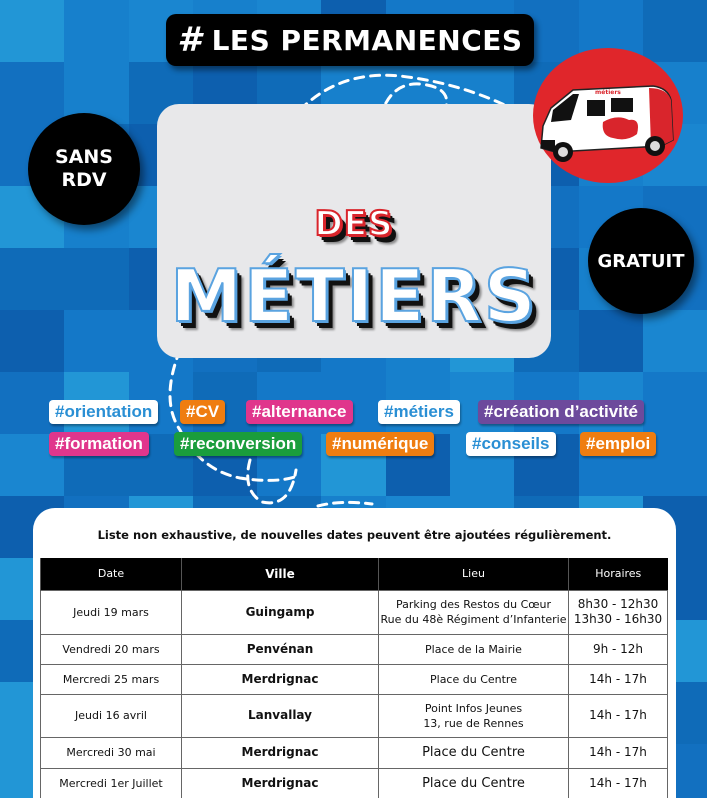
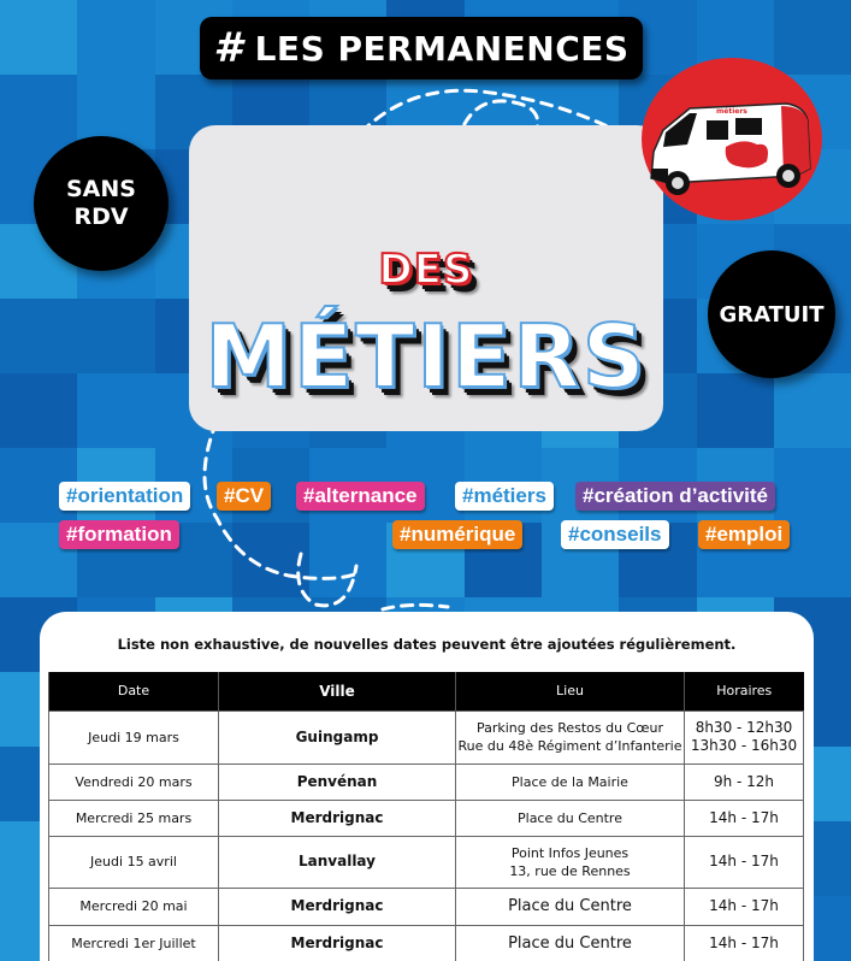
  #
  LES PERMANENCES
  SANS
  RDV
  DES
  MÉTIERS
  GRATUIT
  #orientation
  #CV
  #alternance
  #métiers
  #création d’activité
  #formation
- #reconversion
  #numérique
  #conseils
  #emploi
  Liste non exhaustive, de nouvelles dates peuvent être ajoutées régulièrement.
  Date	Ville	Lieu	Horaires
  Jeudi 19 mars	Guingamp	Parking des Restos du Cœur Rue du 48è Régiment d’Infanterie	8h30 - 12h30 13h30 - 16h30
  Vendredi 20 mars	Penvénan	Place de la Mairie	9h - 12h
  Mercredi 25 mars	Merdrignac	Place du Centre	14h - 17h
- Jeudi 16 avril	Lanvallay	Point Infos Jeunes 13, rue de Rennes	14h - 17h
+ Jeudi 15 avril	Lanvallay	Point Infos Jeunes 13, rue de Rennes	14h - 17h
- Mercredi 30 mai	Merdrignac	Place du Centre	14h - 17h
+ Mercredi 20 mai	Merdrignac	Place du Centre	14h - 17h
  Mercredi 1er Juillet	Merdrignac	Place du Centre	14h - 17h
